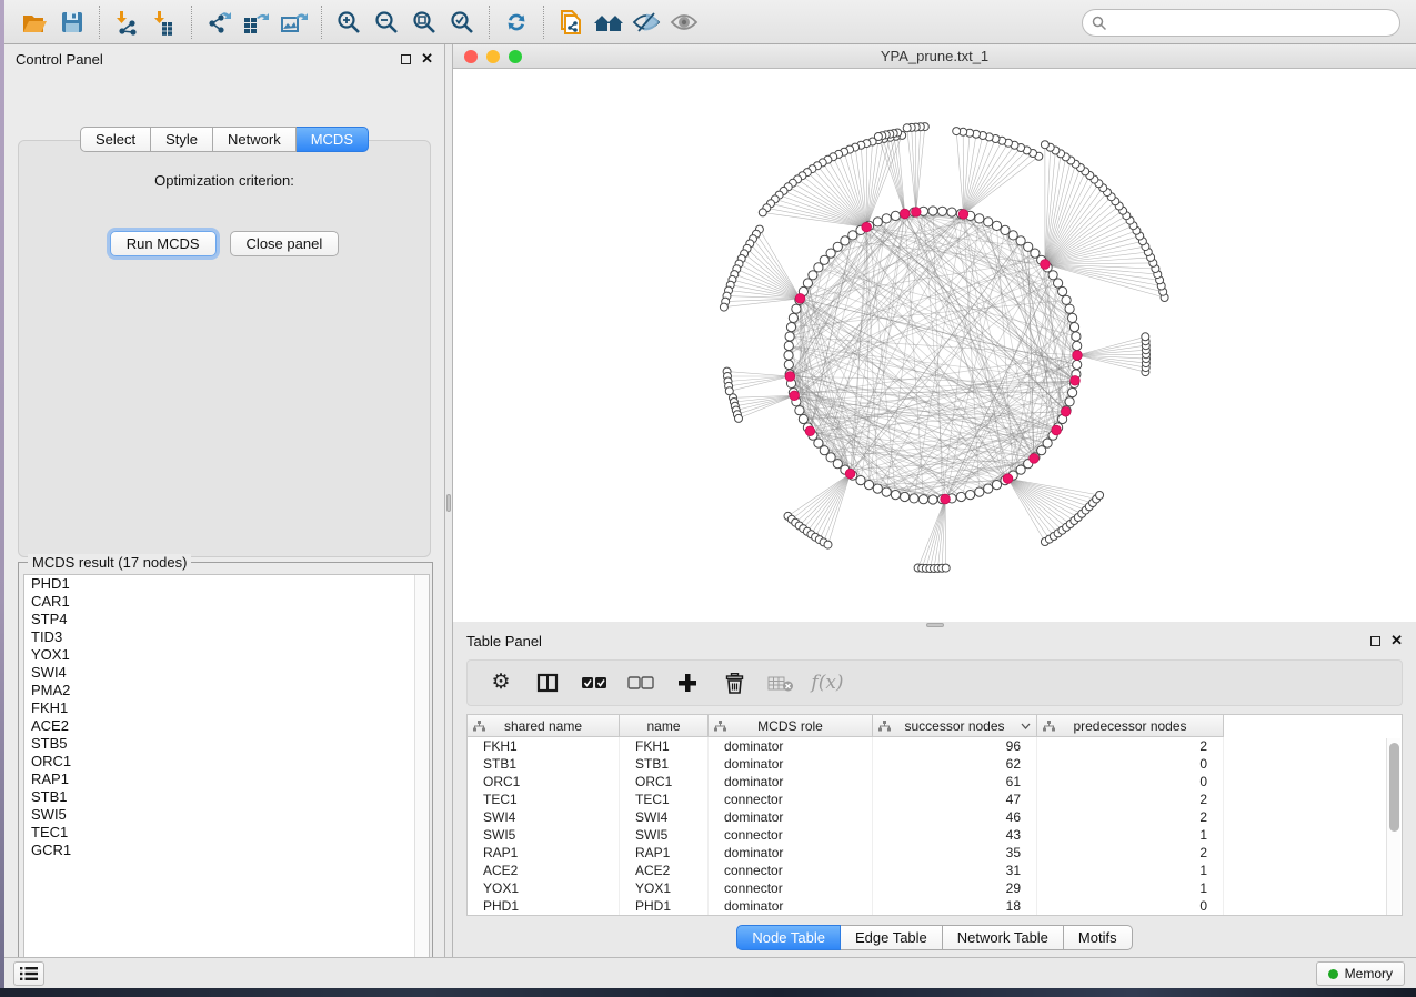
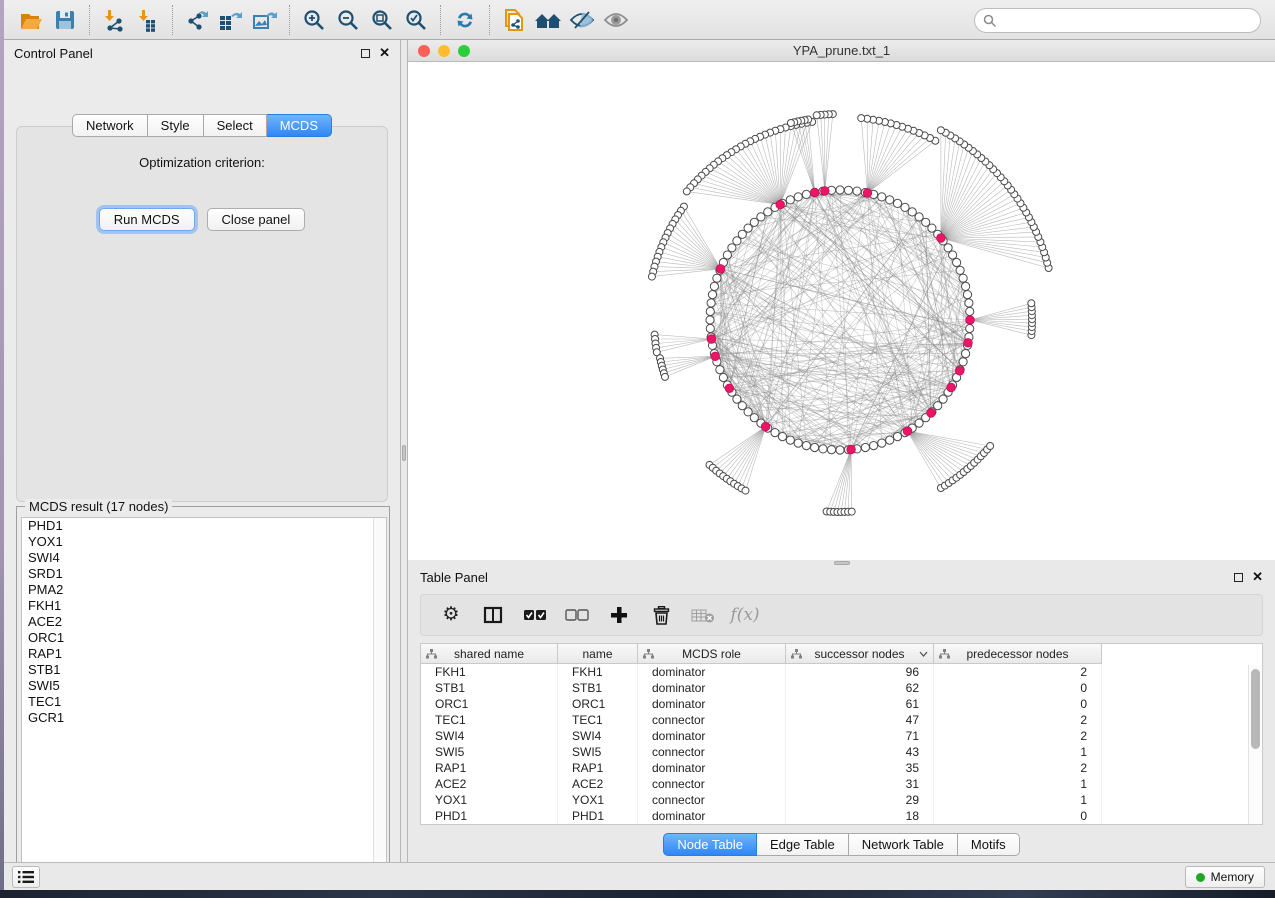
  Control Panel
  ✕
- Select
+ Network
  Style
- Network
+ Select
  MCDS
  Optimization criterion:
  Run MCDS
  Close panel
  MCDS result (17 nodes)
  PHD1
- CAR1
- STP4
- TID3
  YOX1
  SWI4
+ SRD1
  PMA2
  FKH1
  ACE2
- STB5
  ORC1
  RAP1
  STB1
  SWI5
  TEC1
  GCR1
  YPA_prune.txt_1
  Table Panel
  ✕
  ⚙
  f(x)
  shared name
  name
  MCDS role
  successor nodes
  predecessor nodes
  FKH1
  FKH1
  dominator
  96
  2
  STB1
  STB1
  dominator
  62
  0
  ORC1
  ORC1
  dominator
  61
  0
  TEC1
  TEC1
  connector
  47
  2
  SWI4
  SWI4
  dominator
- 46
+ 71
  2
  SWI5
  SWI5
  connector
  43
  1
  RAP1
  RAP1
  dominator
  35
  2
  ACE2
  ACE2
  connector
  31
  1
  YOX1
  YOX1
  connector
  29
  1
  PHD1
  PHD1
  dominator
  18
  0
  Node Table
  Edge Table
  Network Table
  Motifs
  Memory
